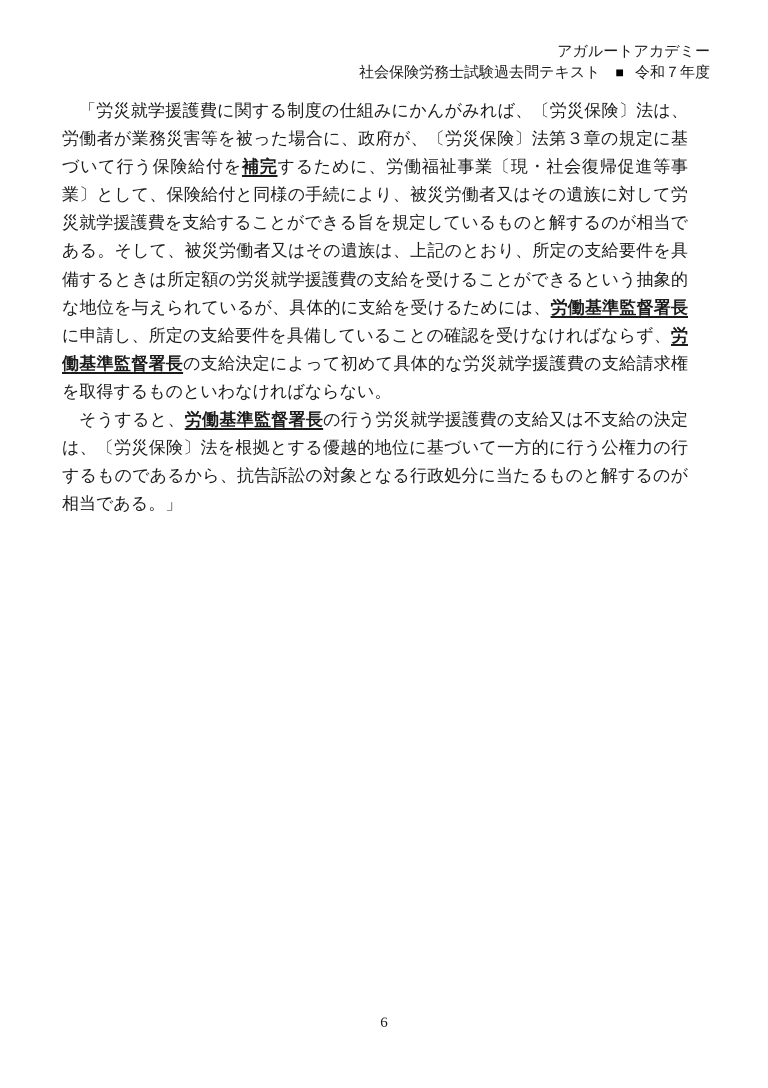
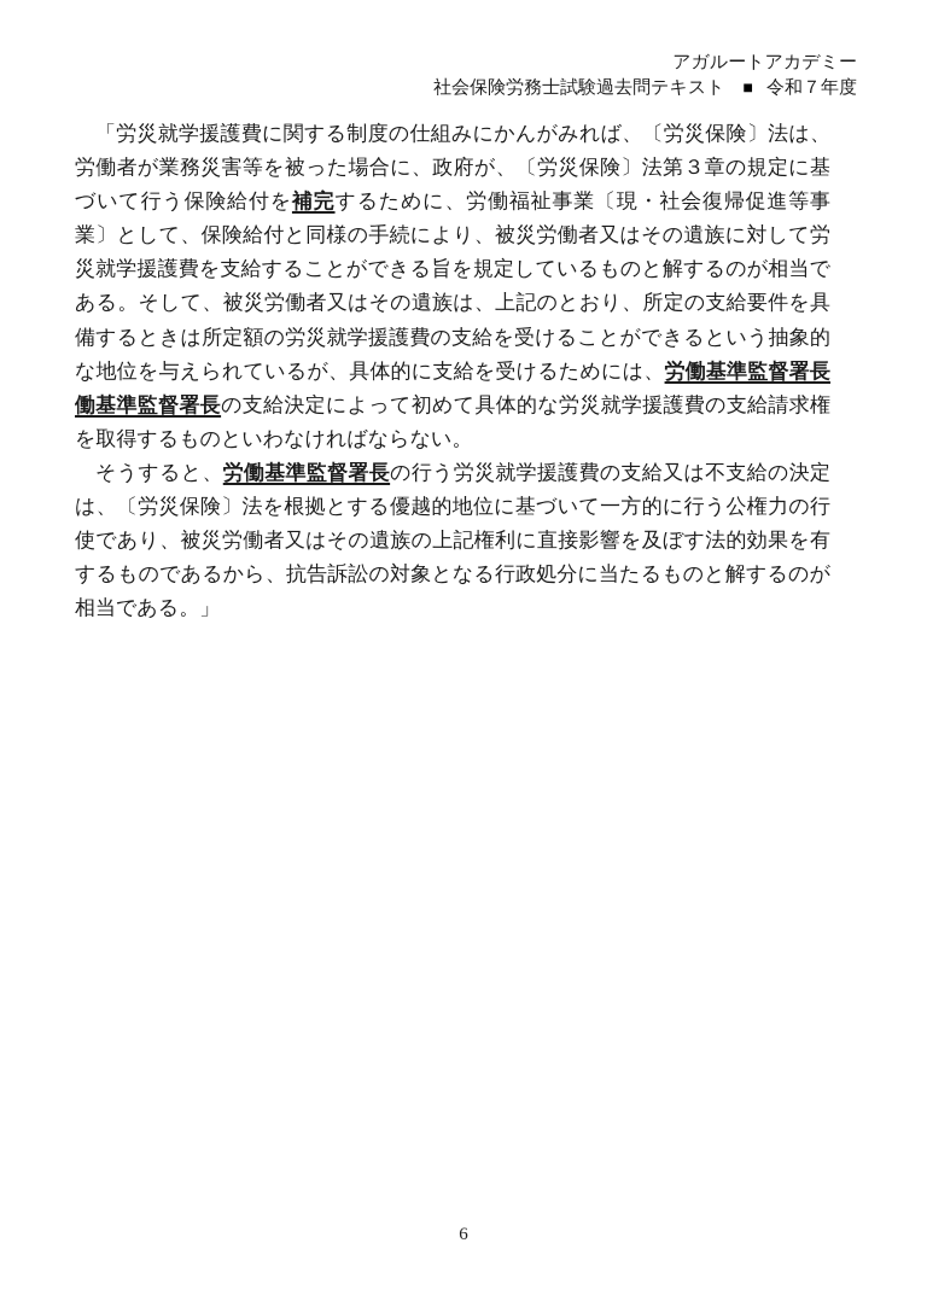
  アガルートアカデミー
  社会保険労務士試験過去問テキスト ■ 令和７年度
  「労災就学援護費に関する制度の仕組みにかんがみれば、〔労災保険〕法は、
  労働者が業務災害等を被った場合に、政府が、〔労災保険〕法第３章の規定に基
  づいて行う保険給付を補完するために、労働福祉事業〔現・社会復帰促進等事
  業〕として、保険給付と同様の手続により、被災労働者又はその遺族に対して労
  災就学援護費を支給することができる旨を規定しているものと解するのが相当で
  ある。そして、被災労働者又はその遺族は、上記のとおり、所定の支給要件を具
  備するときは所定額の労災就学援護費の支給を受けることができるという抽象的
  な地位を与えられているが、具体的に支給を受けるためには、労働基準監督署長
- に申請し、所定の支給要件を具備していることの確認を受けなければならず、労
  働基準監督署長の支給決定によって初めて具体的な労災就学援護費の支給請求権
  を取得するものといわなければならない。
  そうすると、労働基準監督署長の行う労災就学援護費の支給又は不支給の決定
  は、〔労災保険〕法を根拠とする優越的地位に基づいて一方的に行う公権力の行
+ 使であり、被災労働者又はその遺族の上記権利に直接影響を及ぼす法的効果を有
  するものであるから、抗告訴訟の対象となる行政処分に当たるものと解するのが
  相当である。」
  6
